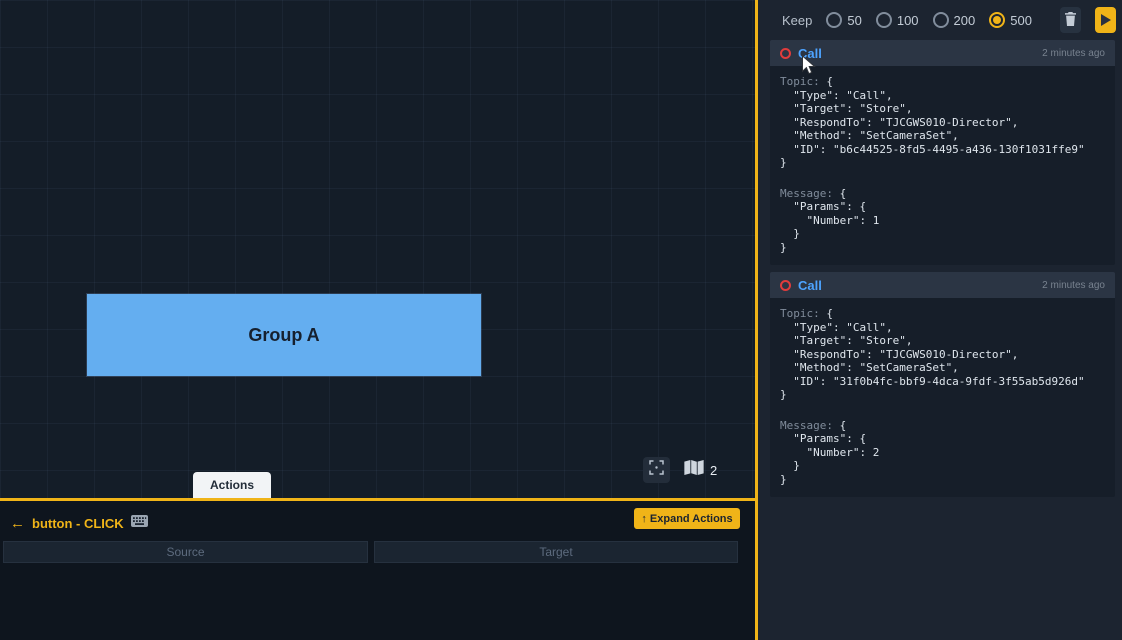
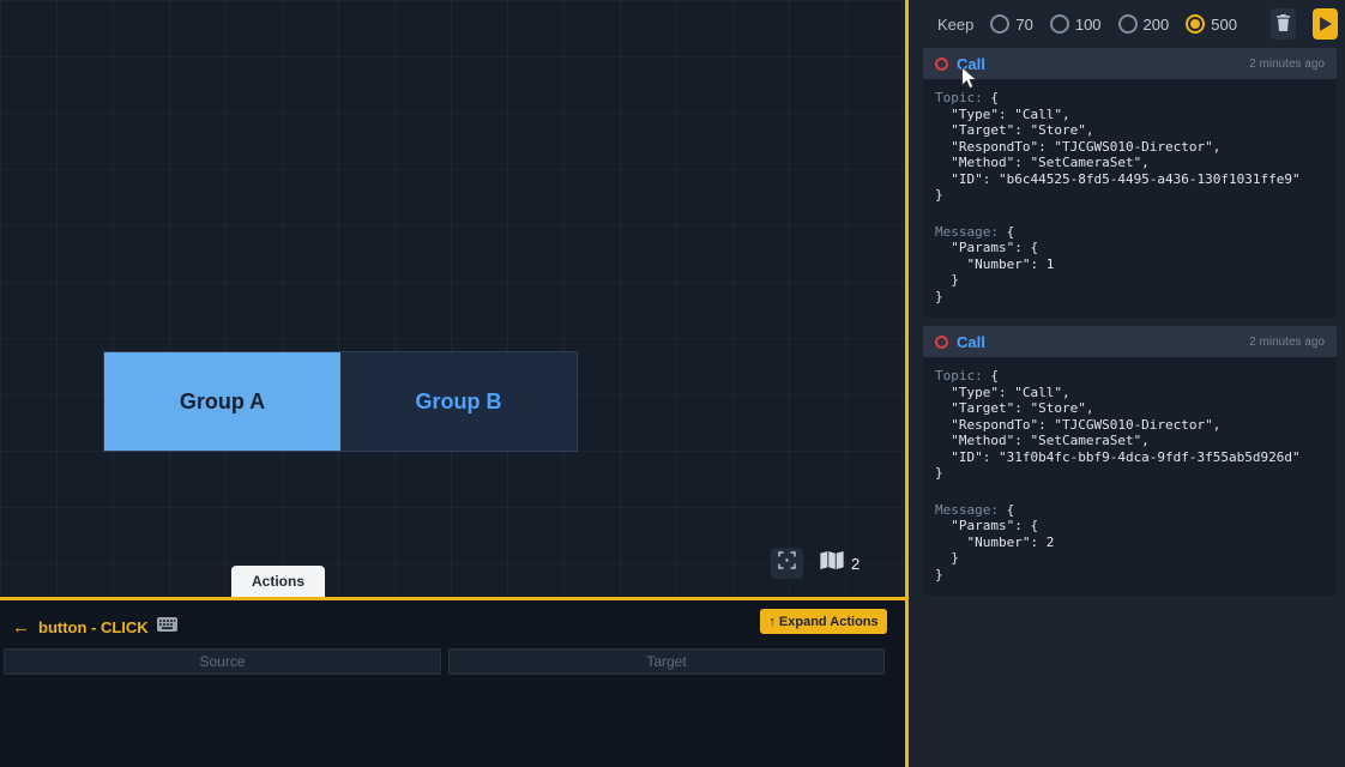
  Group A
+ Group B
  2
  Actions
  ←
  button - CLICK
  ↑ Expand Actions
  Source
  Target
  Keep
- 50
+ 70
  100
  200
  500
  Call
  2 minutes ago
  Topic: {
  "Type": "Call",
  "Target": "Store",
  "RespondTo": "TJCGWS010-Director",
  "Method": "SetCameraSet",
  "ID": "b6c44525-8fd5-4495-a436-130f1031ffe9"
  }
  Message: {
  "Params": {
  "Number": 1
  }
  }
  Call
  2 minutes ago
  Topic: {
  "Type": "Call",
  "Target": "Store",
  "RespondTo": "TJCGWS010-Director",
  "Method": "SetCameraSet",
  "ID": "31f0b4fc-bbf9-4dca-9fdf-3f55ab5d926d"
  }
  Message: {
  "Params": {
  "Number": 2
  }
  }
